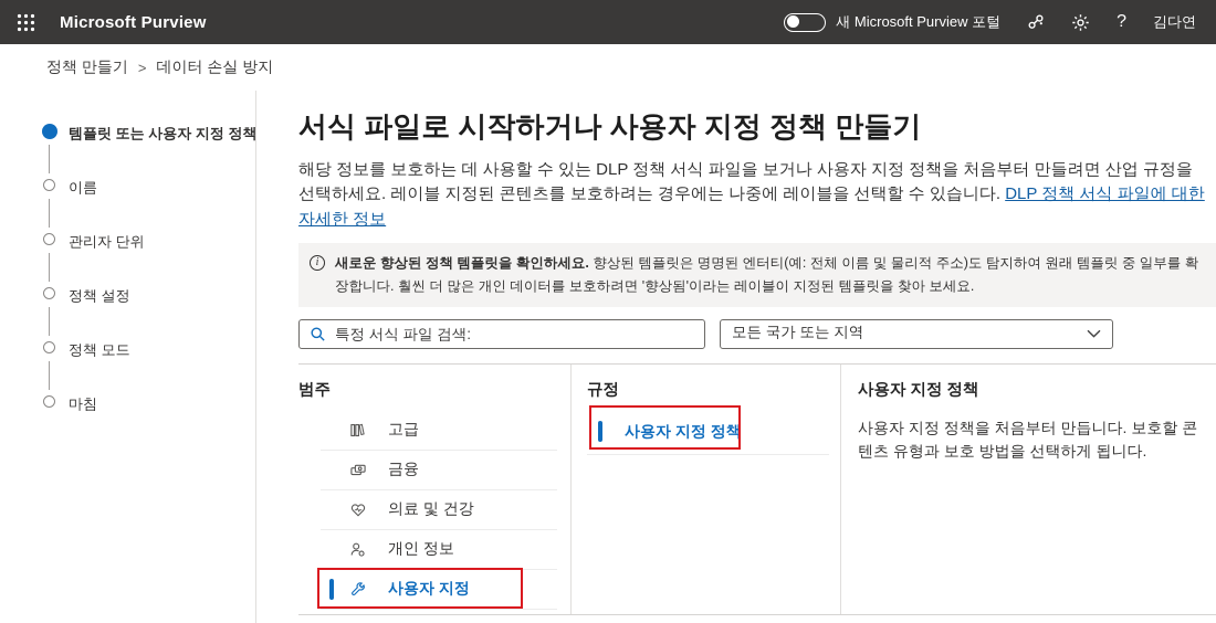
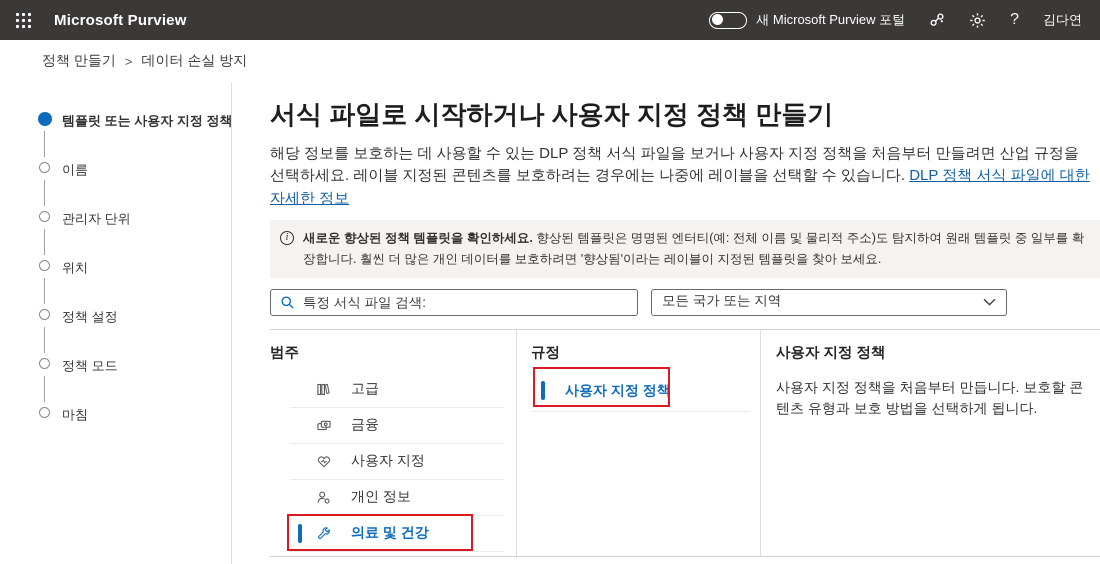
  Microsoft Purview
  새 Microsoft Purview 포털
  ?
  김다연
  정책 만들기
  >
  데이터 손실 방지
  템플릿 또는 사용자 지정 정책
  이름
  관리자 단위
+ 위치
  정책 설정
  정책 모드
  마침
  서식 파일로 시작하거나 사용자 지정 정책 만들기
  해당 정보를 보호하는 데 사용할 수 있는 DLP 정책 서식 파일을 보거나 사용자 지정 정책을 처음부터 만들려면 산업 규정을 선택하세요. 레이블 지정된 콘텐츠를 보호하려는 경우에는 나중에 레이블을 선택할 수 있습니다. DLP 정책 서식 파일에 대한 자세한 정보
  i
  새로운 향상된 정책 템플릿을 확인하세요. 향상된 템플릿은 명명된 엔터티(예: 전체 이름 및 물리적 주소)도 탐지하여 원래 템플릿 중 일부를 확장합니다. 훨씬 더 많은 개인 데이터를 보호하려면 '향상됨'이라는 레이블이 지정된 템플릿을 찾아 보세요.
  특정 서식 파일 검색:
  모든 국가 또는 지역
  범주
  고급
  금융
- 의료 및 건강
+ 사용자 지정
  개인 정보
- 사용자 지정
+ 의료 및 건강
  규정
  사용자 지정 정책
  사용자 지정 정책
  사용자 지정 정책을 처음부터 만듭니다. 보호할 콘텐츠 유형과 보호 방법을 선택하게 됩니다.
